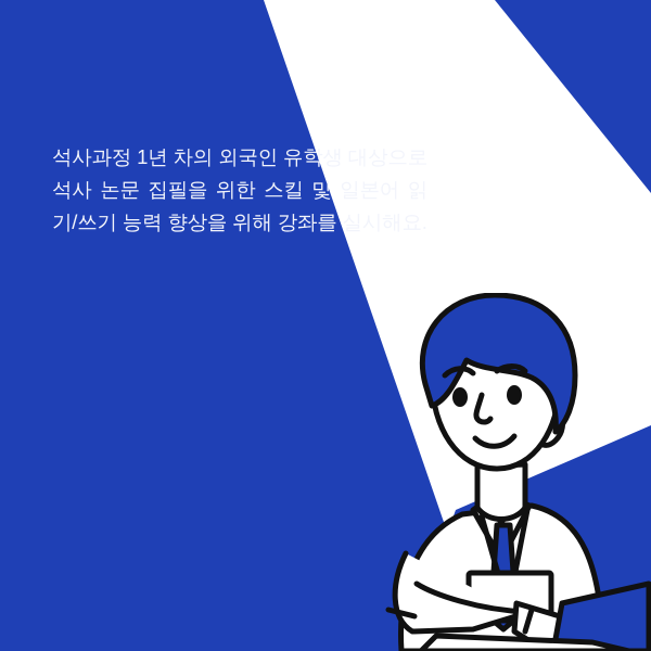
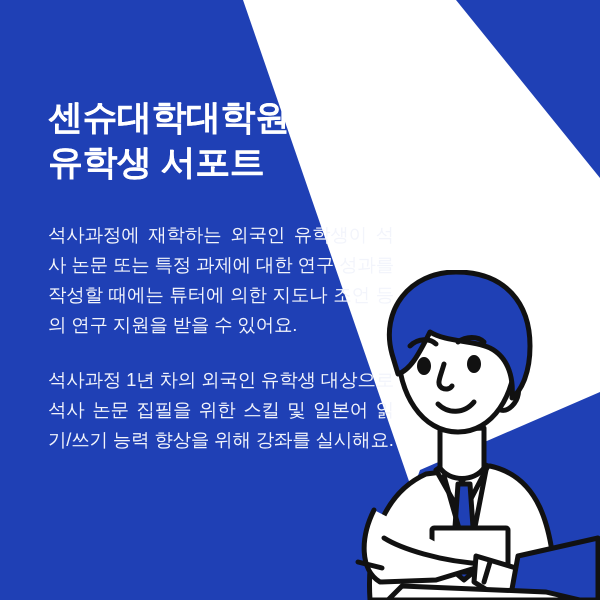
+ 센슈대학대학원
+ 유학생 서포트
+ 석사과정에 재학하는 외국인 유학생이 석사 논문 또는 특정 과제에 대한 연구 성과를 작성할 때에는 튜터에 의한 지도나 조언 등의 연구 지원을 받을 수 있어요.
  석사과정 1년 차의 외국인 유학생 대상으로 석사 논문 집필을 위한 스킬 및 일본어 읽기/쓰기 능력 향상을 위해 강좌를 실시해요.
